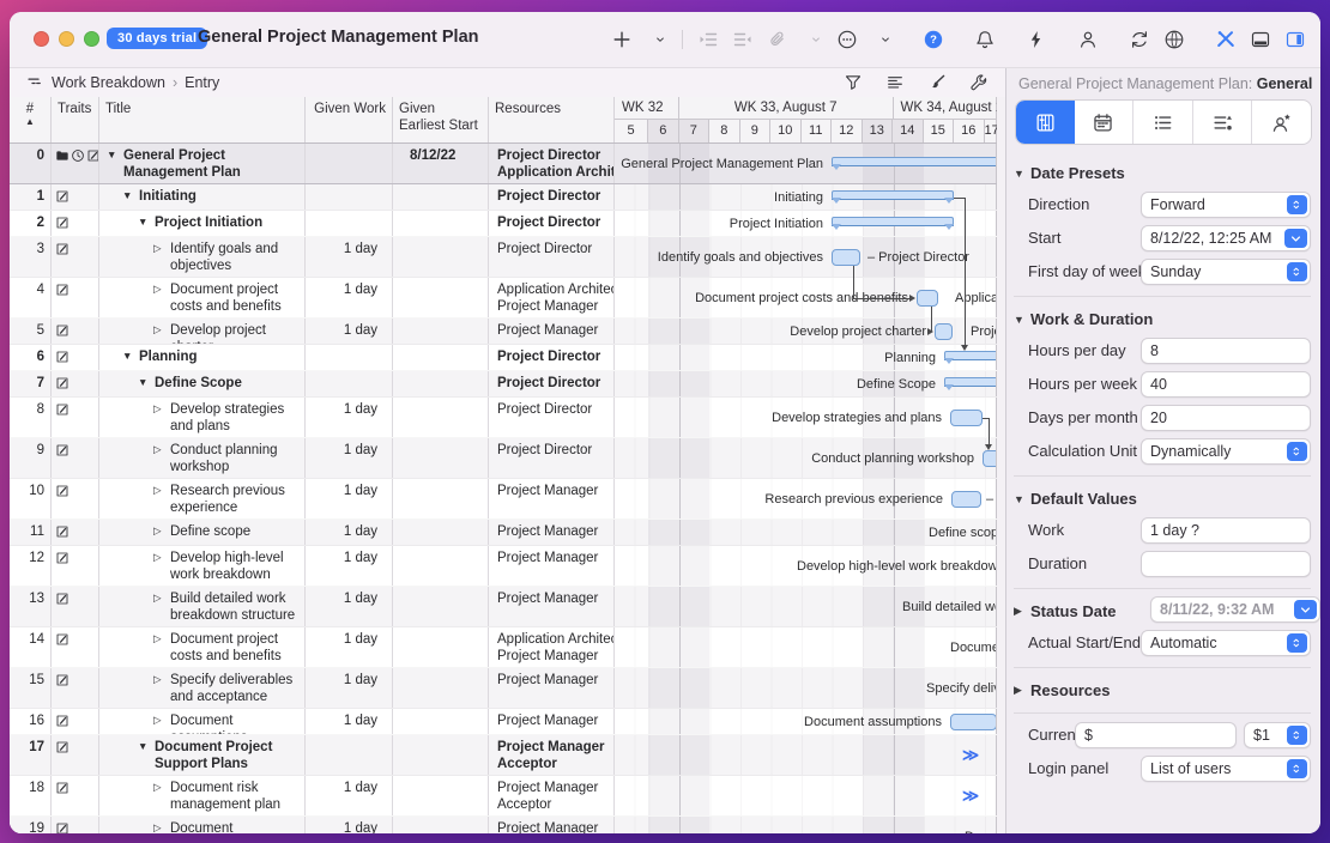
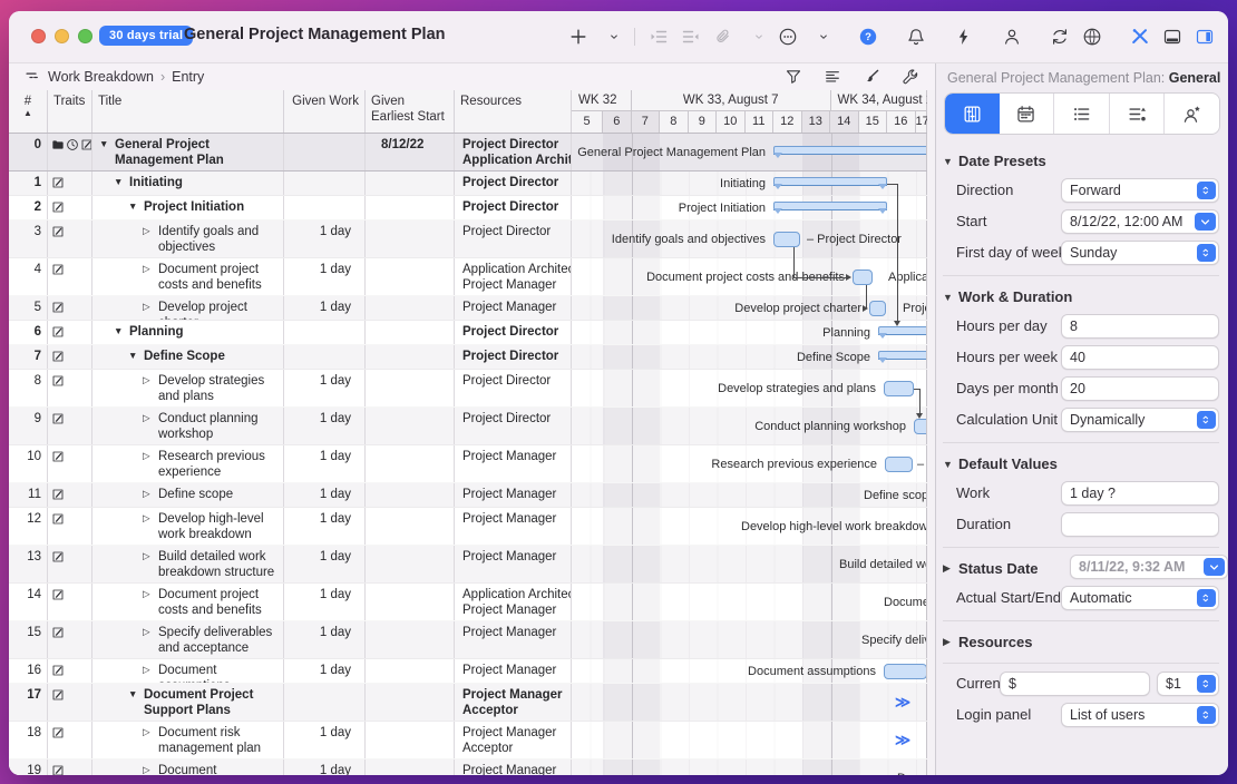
  30 days trial
  General Project Management Plan
  ?
  Work Breakdown
  ›
  Entry
  #
  ▲
  Traits
  Title
  Given Work
  Given Earliest Start
  Resources
  WK 32
  WK 33, August 7
  WK 34, August
  5
  6
  7
  8
  9
  10
  11
  12
  13
  14
  15
  16
  17
  0
  ▼
  General Project Management Plan
  8/12/22
  Project Director
  Application Archit
  General Project Management Plan
  1
  ▼
  Initiating
  Project Director
  Initiating
  2
  ▼
  Project Initiation
  Project Director
  Project Initiation
  3
  ▷
  Identify goals and objectives
  1 day
  Project Director
  Identify goals and objectives
  – Project Director
  4
  ▷
  Document project costs and benefits
  1 day
  Application Archite
  Project Manager
  Document project costs an
  5
  ▷
  1 day
  Project Manager
  Develop project charter
  6
  ▼
  Planning
  Project Director
  Planning
  7
  ▼
  Define Scope
  Project Director
  Define Scope
  8
  ▷
  Develop strategies and plans
  1 day
  Project Director
  Develop strategies and plans
  9
  ▷
  Conduct planning workshop
  1 day
  Project Director
  Conduct planning workshop
  10
  ▷
  Research previous experience
  1 day
  Project Manager
  Research previous experience
  11
  ▷
  Define scope
  1 day
  Project Manager
  Define scop
  12
  ▷
  Develop high-level work breakdown
  1 day
  Project Manager
  Develop high-level work breakdow
  13
  ▷
  Build detailed work breakdown structure
  1 day
  Project Manager
  14
  ▷
  Document project costs and benefits
  1 day
  Application Archite
  Project Manager
  15
  ▷
  Specify deliverables and acceptance
  1 day
  Project Manager
  16
  ▷
  1 day
  Project Manager
  Document assumptions
  17
  ▼
  Document Project Support Plans
  Project Manager
  Acceptor
  ≫
  18
  ▷
  Document risk management plan
  1 day
  Project Manager
  Acceptor
  ≫
  19
  ▷
  1 day
  Project Manager
  General Project Management Plan: General
  ▼
  Date Presets
  Direction
  Forward
  Start
- 8/12/22, 12:25 AM
+ 8/12/22, 12:00 AM
  First day of wee
  Sunday
  ▼
  Work & Duration
  Hours per day
  8
  Hours per week
  40
  Days per month
  20
  Calculation Unit
  Dynamically
  ▼
  Default Values
  Work
  1 day ?
  Duration
  ▶
  Status Date
  8/11/22, 9:32 AM
  Actual Start/End
  Automatic
  ▶
  Resources
  $
  $1
  Login panel
  List of users
